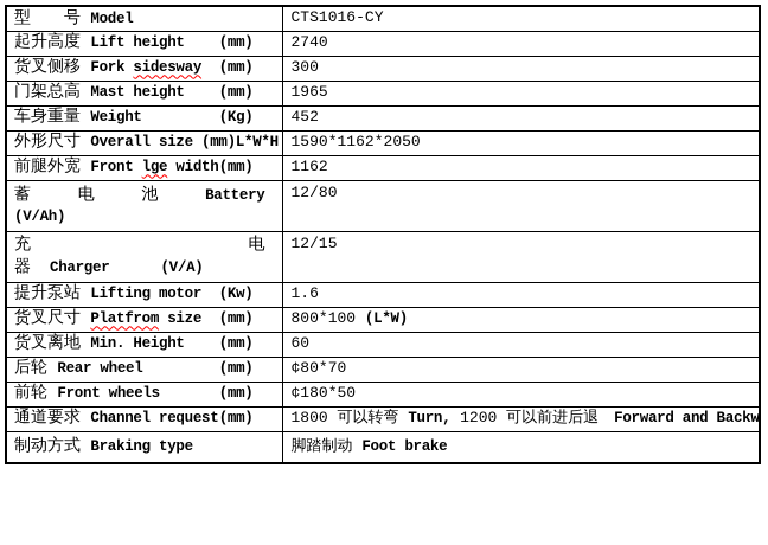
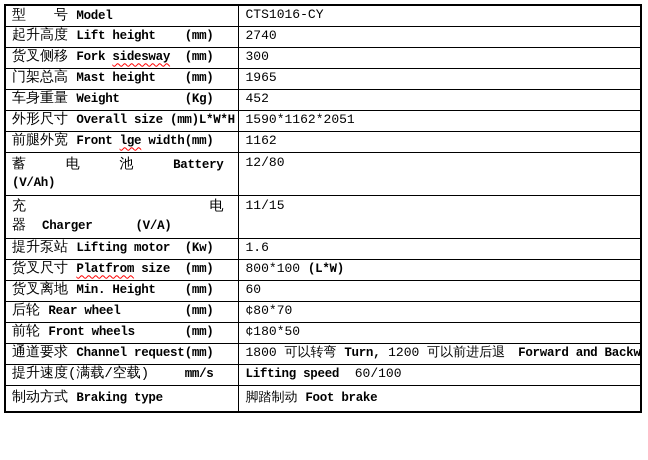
  型 号 Model	CTS1016-CY
  起升高度 Lift height (mm)	2740
  货叉侧移 Fork sidesway (mm)	300
  门架总高 Mast height (mm)	1965
  车身重量 Weight (Kg)	452
- 外形尺寸 Overall size (mm)L*W*H	1590*1162*2050
+ 外形尺寸 Overall size (mm)L*W*H	1590*1162*2051
  前腿外宽 Front lge width(mm)	1162
  蓄 电 池 Battery(V/Ah)	12/80
- 充 电器 Charger (V/A)	12/15
+ 充 电器 Charger (V/A)	11/15
  提升泵站 Lifting motor (Kw)	1.6
  货叉尺寸 Platfrom size (mm)	800*100 (L*W)
  货叉离地 Min. Height (mm)	60
  后轮 Rear wheel (mm)	¢80*70
  前轮 Front wheels (mm)	¢180*50
  通道要求 Channel request(mm)	1800 可以转弯 Turn, 1200 可以前进后退 Forward and Backw
+ 提升速度(满载/空载) mm/s	Lifting speed 60/100
  制动方式 Braking type	脚踏制动 Foot brake
